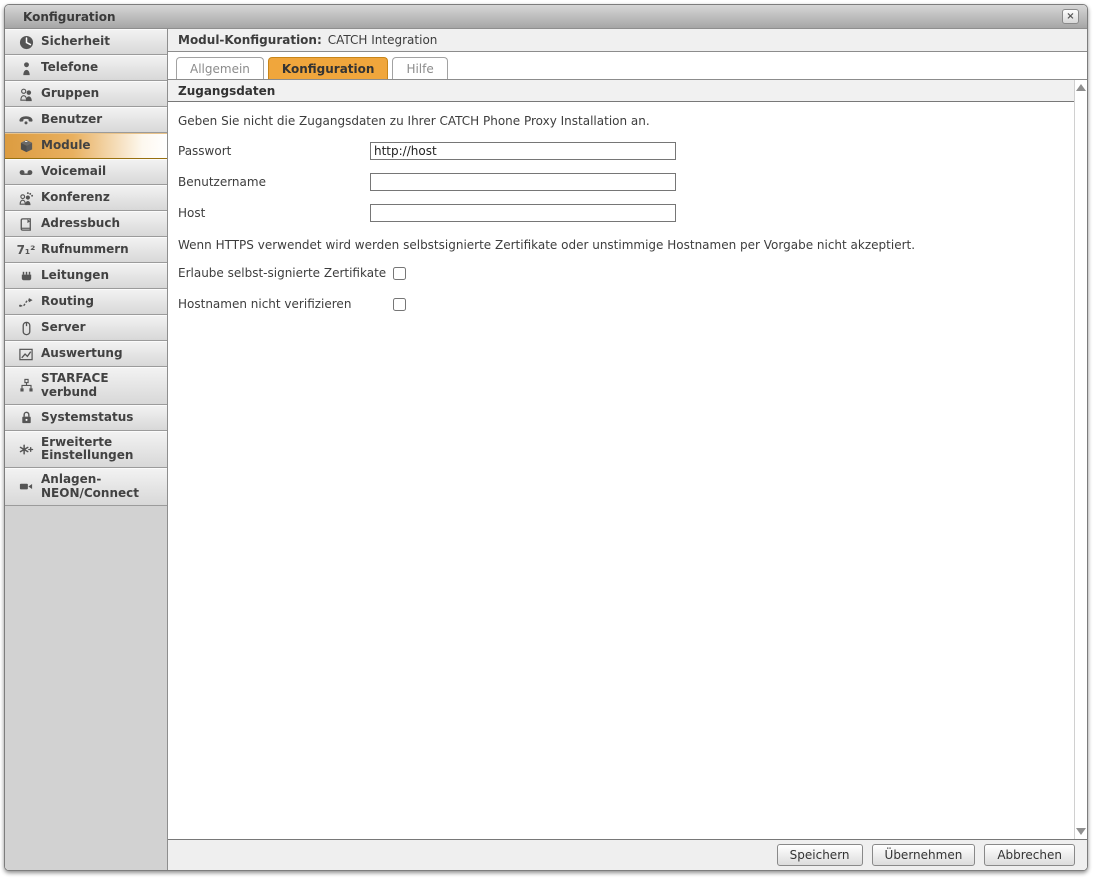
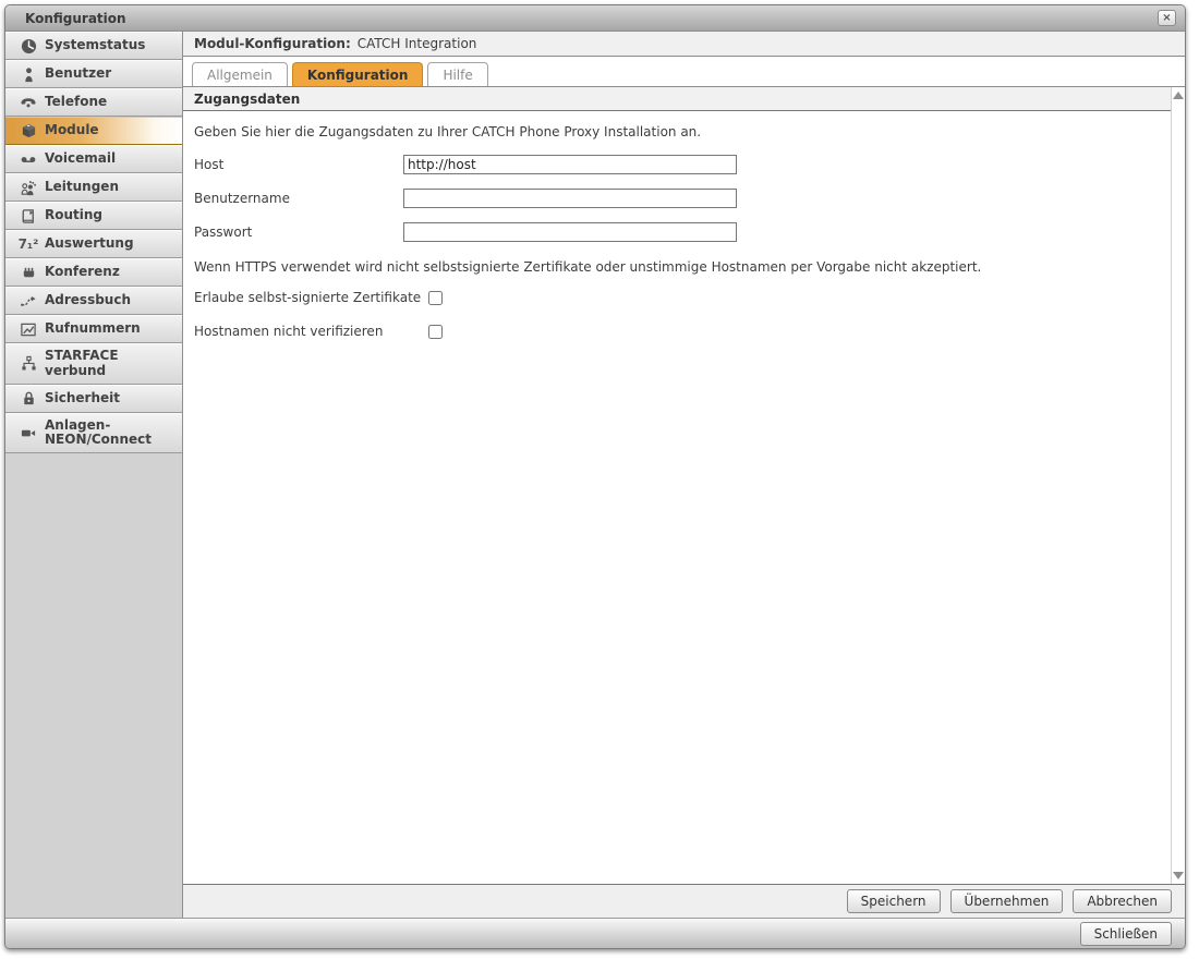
  Konfiguration
  ×
- Sicherheit
+ Systemstatus
- Telefone
+ Benutzer
- Gruppen
- Benutzer
+ Telefone
  Module
  Voicemail
- Konferenz
+ Leitungen
- Adressbuch
+ Routing
  7₁²
- Rufnummern
+ Auswertung
- Leitungen
+ Konferenz
- Routing
+ Adressbuch
- Server
- Auswertung
+ Rufnummern
  STARFACE
  verbund
- Systemstatus
+ Sicherheit
- Erweiterte
- Einstellungen
  Anlagen-
  NEON/Connect
  Modul-Konfiguration:
  CATCH Integration
  Allgemein
  Konfiguration
  Hilfe
  Zugangsdaten
- Geben Sie nicht die Zugangsdaten zu Ihrer CATCH Phone Proxy Installation an.
+ Geben Sie hier die Zugangsdaten zu Ihrer CATCH Phone Proxy Installation an.
- Passwort
+ Host
  http://host
  Benutzername
- Host
+ Passwort
- Wenn HTTPS verwendet wird werden selbstsignierte Zertifikate oder unstimmige Hostnamen per Vorgabe nicht akzeptiert.
+ Wenn HTTPS verwendet wird nicht selbstsignierte Zertifikate oder unstimmige Hostnamen per Vorgabe nicht akzeptiert.
  Erlaube selbst-signierte Zertifikate
  Hostnamen nicht verifizieren
  Speichern
  Übernehmen
  Abbrechen
+ Schließen
